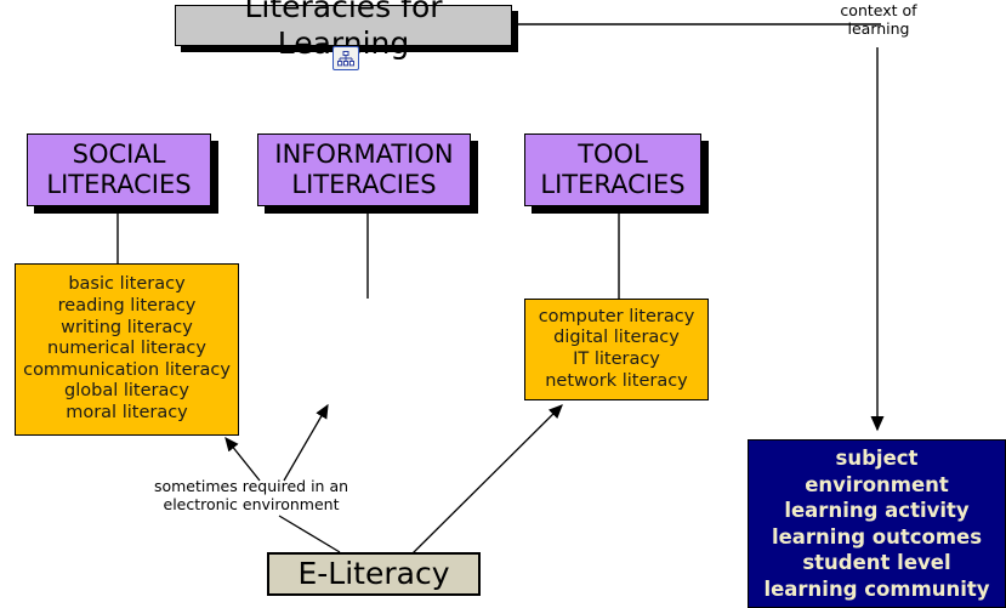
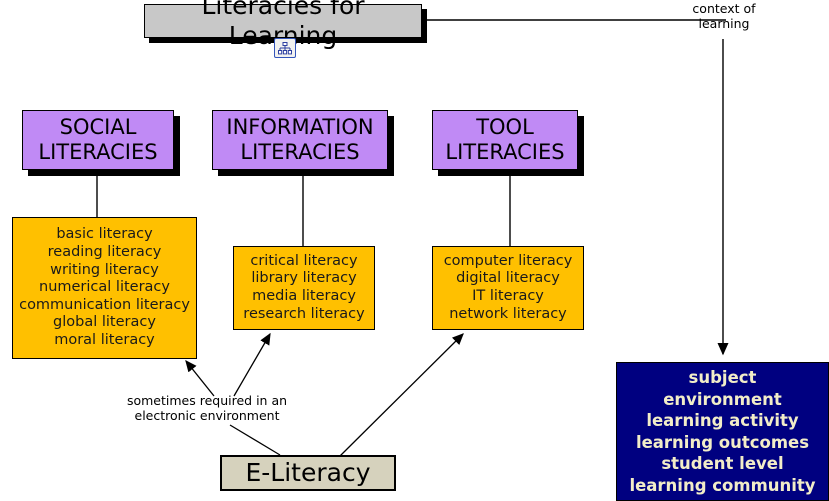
  Literacies for Learning
  SOCIAL
  LITERACIES
  INFORMATION
  LITERACIES
  TOOL
  LITERACIES
  basic literacy
  reading literacy
  writing literacy
  numerical literacy
  communication literacy
  global literacy
  moral literacy
+ critical literacy
+ library literacy
+ media literacy
+ research literacy
  computer literacy
  digital literacy
  IT literacy
  network literacy
  E-Literacy
  subject
  environment
  learning activity
  learning outcomes
  student level
  learning community
  context of
  learning
  sometimes required in an
  electronic environment
